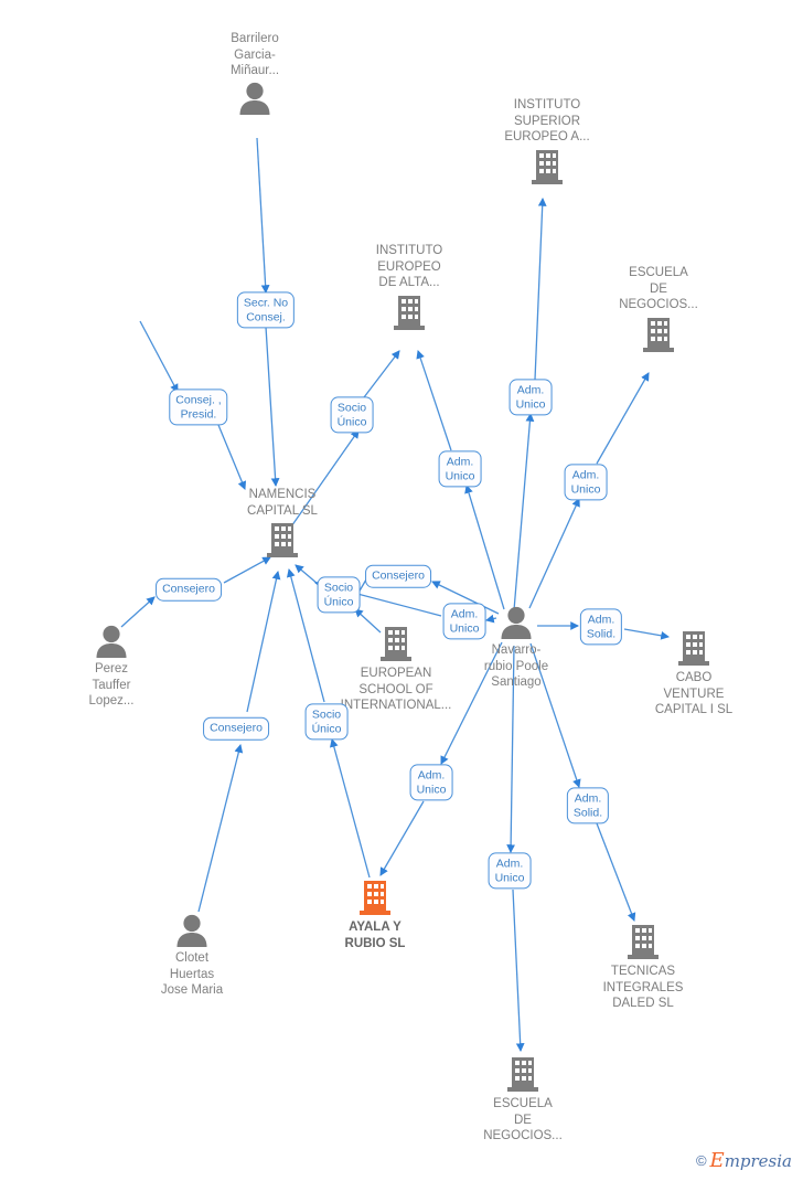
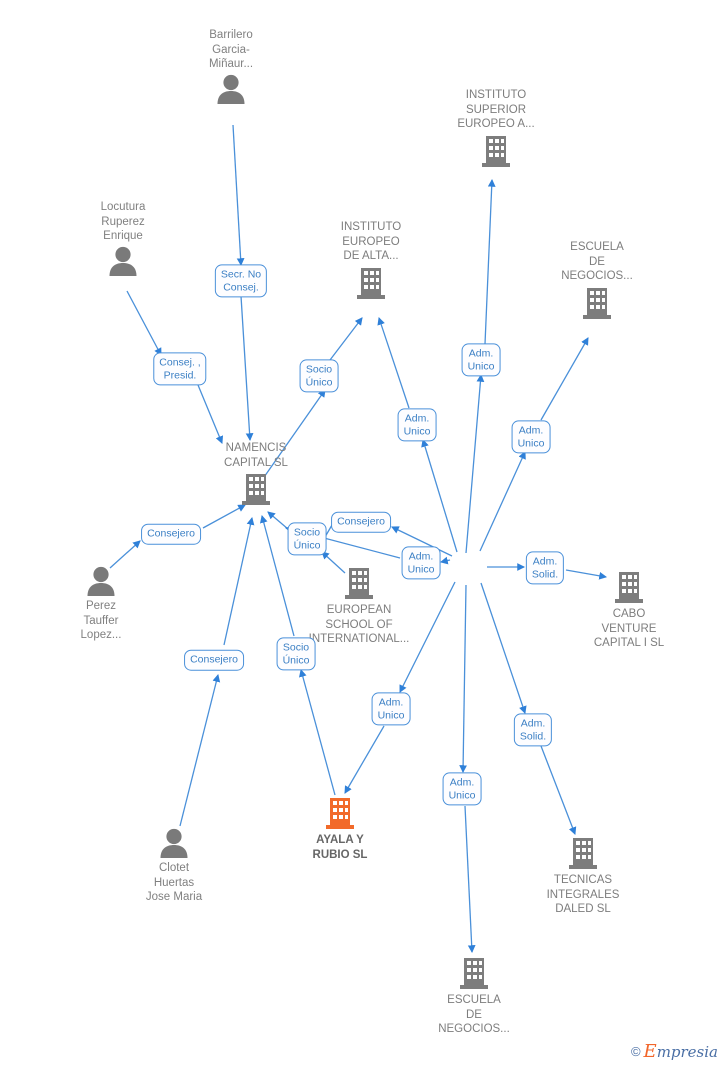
  Barrilero
  Garcia-
  Miñaur...
  INSTITUTO
  SUPERIOR
  EUROPEO A...
+ Locutura
+ Ruperez
+ Enrique
  INSTITUTO
  EUROPEO
  DE ALTA...
  ESCUELA
  DE
  NEGOCIOS...
  NAMENCIS
  CAPITAL SL
  Perez
  Tauffer
  Lopez...
  EUROPEAN
  SCHOOL OF
  NTERNATIONAL...
- Navarro-
- rubio Poole
- Santiago
  CABO
  VENTURE
  CAPITAL I SL
  Clotet
  Huertas
  Jose Maria
  AYALA Y
  RUBIO SL
  TECNICAS
  INTEGRALES
  DALED SL
  ESCUELA
  DE
  NEGOCIOS...
  Secr. No
  Consej.
  Consej. ,
  Presid.
  Socio
  Único
  Adm.
  Unico
  Adm.
  Unico
  Adm.
  Unico
  Consejero
  Socio
  Único
  Consejero
  Adm.
  Unico
  Adm.
  Solid.
  Consejero
  Socio
  Único
  Adm.
  Unico
  Adm.
  Solid.
  Adm.
  Unico
  ©
  Empresia
